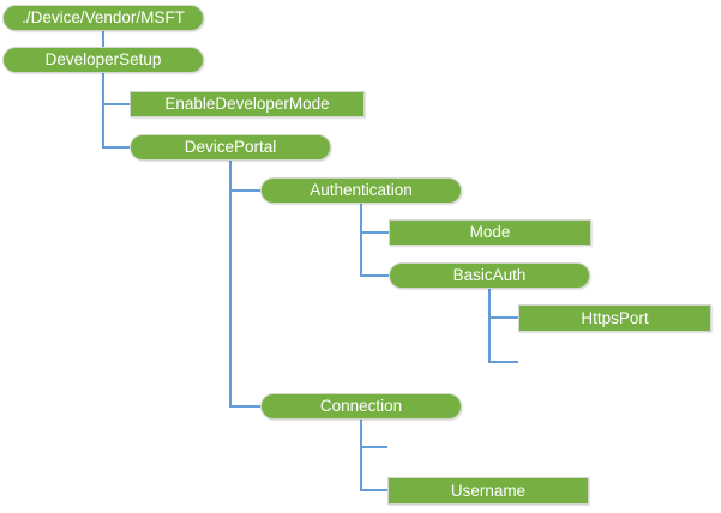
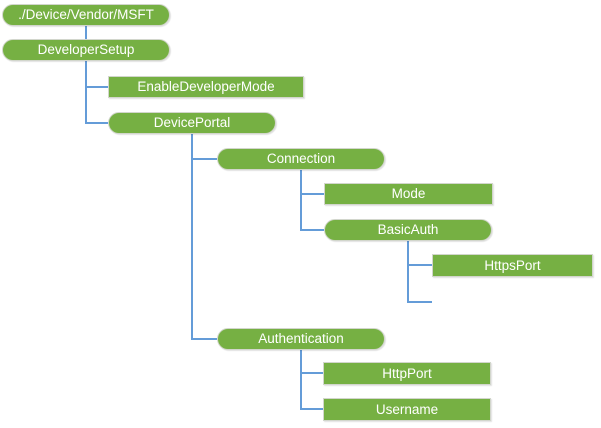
  ./Device/Vendor/MSFT
  DeveloperSetup
  EnableDeveloperMode
  DevicePortal
- Authentication
+ Connection
  Mode
  BasicAuth
  HttpsPort
- Connection
+ Authentication
+ HttpPort
  Username
